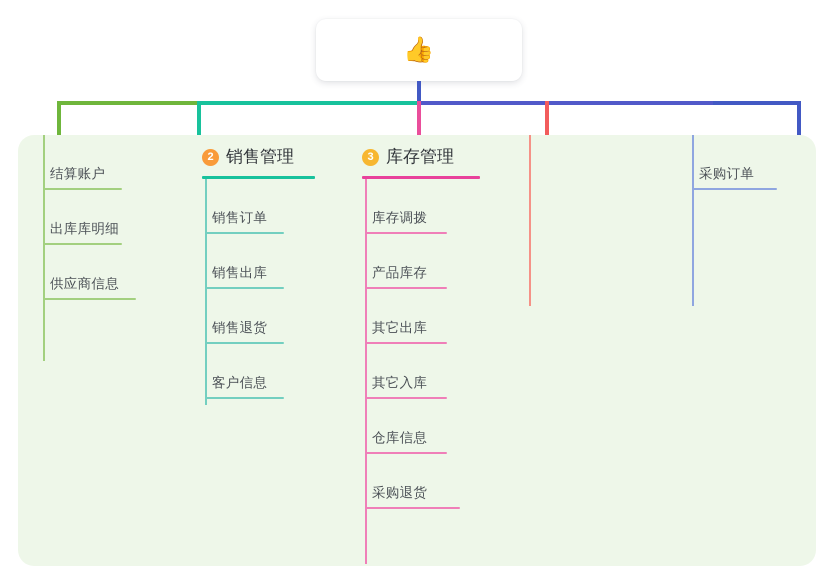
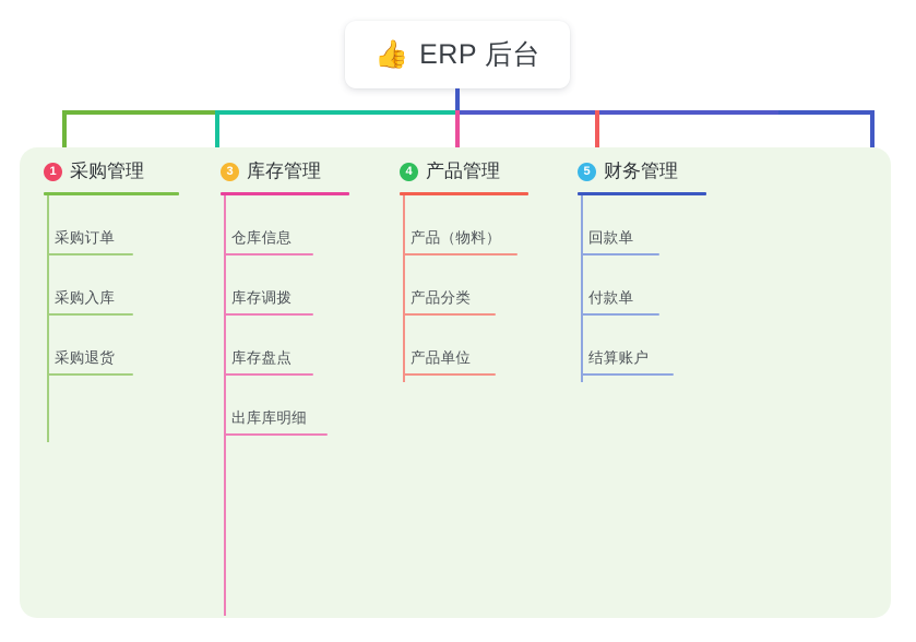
  👍
+ ERP 后台
+ 1
+ 采购管理
- 结算账户
+ 采购订单
+ 采购入库
- 出库库明细
+ 采购退货
- 供应商信息
- 2
- 销售管理
- 销售订单
- 销售出库
- 销售退货
- 客户信息
  3
  库存管理
- 库存调拨
+ 仓库信息
- 产品库存
- 其它出库
- 其它入库
- 仓库信息
+ 库存调拨
+ 库存盘点
- 采购退货
+ 出库库明细
+ 4
+ 产品管理
+ 产品（物料）
+ 产品分类
+ 产品单位
+ 5
+ 财务管理
+ 回款单
+ 付款单
- 采购订单
+ 结算账户
